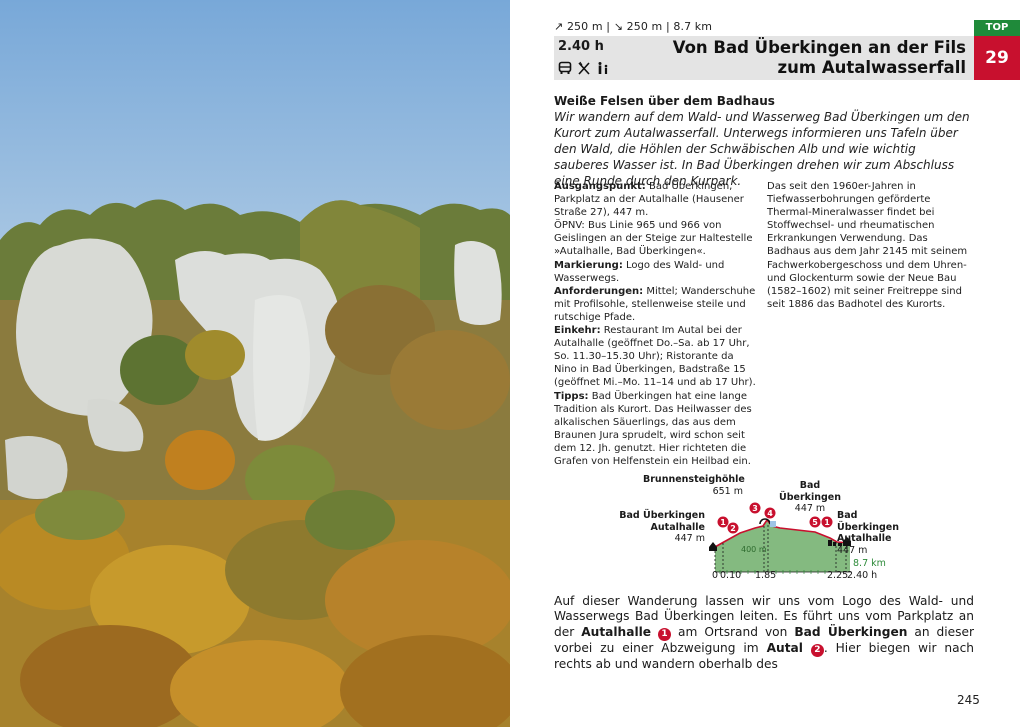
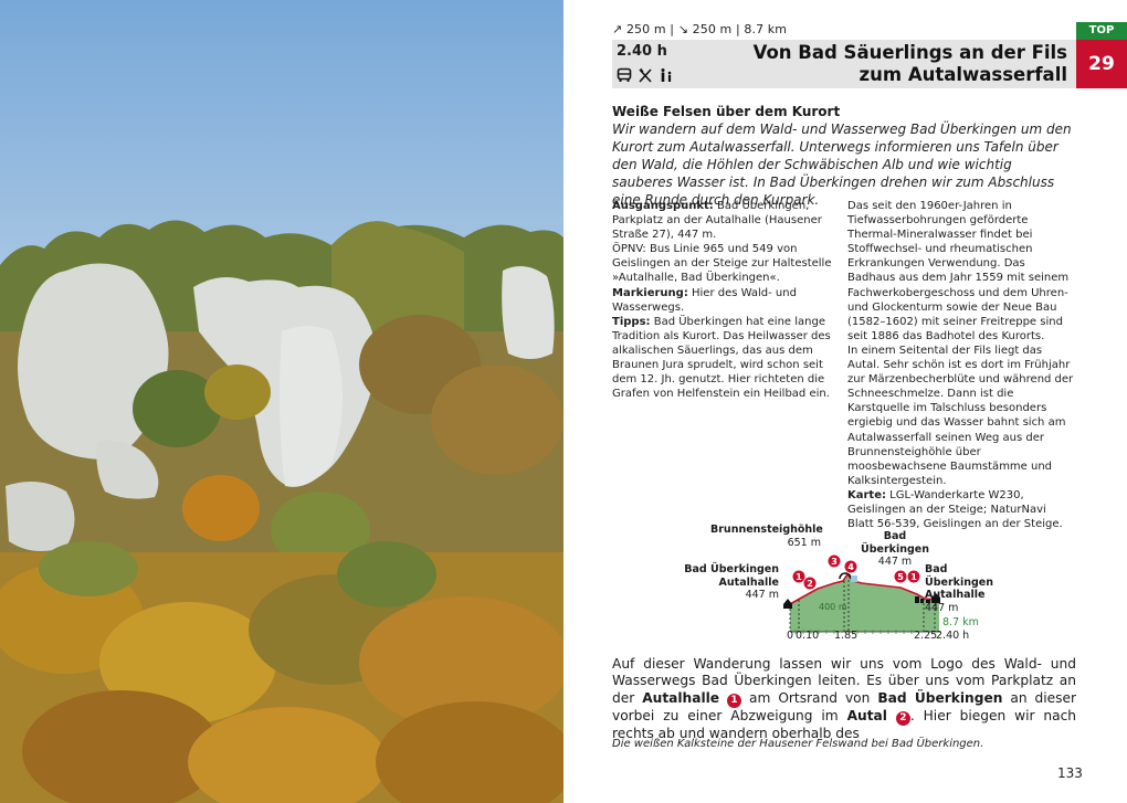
  ↗ 250 m | ↘ 250 m | 8.7 km
  2.40 h
- Von Bad Überkingen an der Fils
+ Von Bad Säuerlings an der Fils
  zum Autalwasserfall
  TOP
  29
- Weiße Felsen über dem Badhaus
+ Weiße Felsen über dem Kurort
  Wir wandern auf dem Wald- und Wasserweg Bad Überkingen um den Kurort zum Autalwasserfall. Unterwegs informieren uns Tafeln über den Wald, die Höhlen der Schwäbischen Alb und wie wichtig sauberes Wasser ist. In Bad Überkingen drehen wir zum Abschluss eine Runde durch den Kurpark.
  Ausgangspunkt: Bad Überkingen, Parkplatz an der Autalhalle (Hausener Straße 27), 447 m.
- ÖPNV: Bus Linie 965 und 966 von Geislingen an der Steige zur Haltestelle »Autalhalle, Bad Überkingen«.
+ ÖPNV: Bus Linie 965 und 549 von Geislingen an der Steige zur Haltestelle »Autalhalle, Bad Überkingen«.
- Markierung: Logo des Wald- und Wasserwegs.
+ Markierung: Hier des Wald- und Wasserwegs.
- Anforderungen: Mittel; Wanderschuhe mit Profilsohle, stellenweise steile und rutschige Pfade.
- Einkehr: Restaurant Im Autal bei der Autalhalle (geöffnet Do.–Sa. ab 17 Uhr, So. 11.30–15.30 Uhr); Ristorante da Nino in Bad Überkingen, Badstraße 15 (geöffnet Mi.–Mo. 11–14 und ab 17 Uhr).
  Tipps: Bad Überkingen hat eine lange Tradition als Kurort. Das Heilwasser des alkalischen Säuerlings, das aus dem Braunen Jura sprudelt, wird schon seit dem 12. Jh. genutzt. Hier richteten die Grafen von Helfenstein ein Heilbad ein.
- Das seit den 1960er-Jahren in Tiefwasserbohrungen geförderte Thermal-Mineralwasser findet bei Stoffwechsel- und rheumatischen Erkrankungen Verwendung. Das Badhaus aus dem Jahr 2145 mit seinem Fachwerkobergeschoss und dem Uhren- und Glockenturm sowie der Neue Bau (1582–1602) mit seiner Freitreppe sind seit 1886 das Badhotel des Kurorts.
+ Das seit den 1960er-Jahren in Tiefwasserbohrungen geförderte Thermal-Mineralwasser findet bei Stoffwechsel- und rheumatischen Erkrankungen Verwendung. Das Badhaus aus dem Jahr 1559 mit seinem Fachwerkobergeschoss und dem Uhren- und Glockenturm sowie der Neue Bau (1582–1602) mit seiner Freitreppe sind seit 1886 das Badhotel des Kurorts.
+ In einem Seitental der Fils liegt das Autal. Sehr schön ist es dort im Frühjahr zur Märzenbecherblüte und während der Schneeschmelze. Dann ist die Karstquelle im Talschluss besonders ergiebig und das Wasser bahnt sich am Autalwasserfall seinen Weg aus der Brunnensteighöhle über moosbewachsene Baumstämme und Kalksintergestein.
+ Karte: LGL-Wanderkarte W230, Geislingen an der Steige; NaturNavi Blatt 56-539, Geislingen an der Steige.
  1
  2
  3
  4
  5
  1
  Brunnensteighöhle
  651 m
  Bad
  Überkingen
  447 m
  Bad Überkingen
  Autalhalle
  447 m
  Bad Überkingen
  Autalhalle
  447 m
  400 m
  8.7 km
  0
  0.10
  1.85
  2.25
  2.40 h
- Auf dieser Wanderung lassen wir uns vom Logo des Wald- und Wasserwegs Bad Überkingen leiten. Es führt uns vom Parkplatz an der Autalhalle 1 am Ortsrand von Bad Überkingen an dieser vorbei zu einer Abzweigung im Autal 2 . Hier biegen wir nach rechts ab und wandern oberhalb des
+ Auf dieser Wanderung lassen wir uns vom Logo des Wald- und Wasserwegs Bad Überkingen leiten. Es über uns vom Parkplatz an der Autalhalle 1 am Ortsrand von Bad Überkingen an dieser vorbei zu einer Abzweigung im Autal 2 . Hier biegen wir nach rechts ab und wandern oberhalb des
+ Die weißen Kalksteine der Hausener Felswand bei Bad Überkingen.
- 245
+ 133
